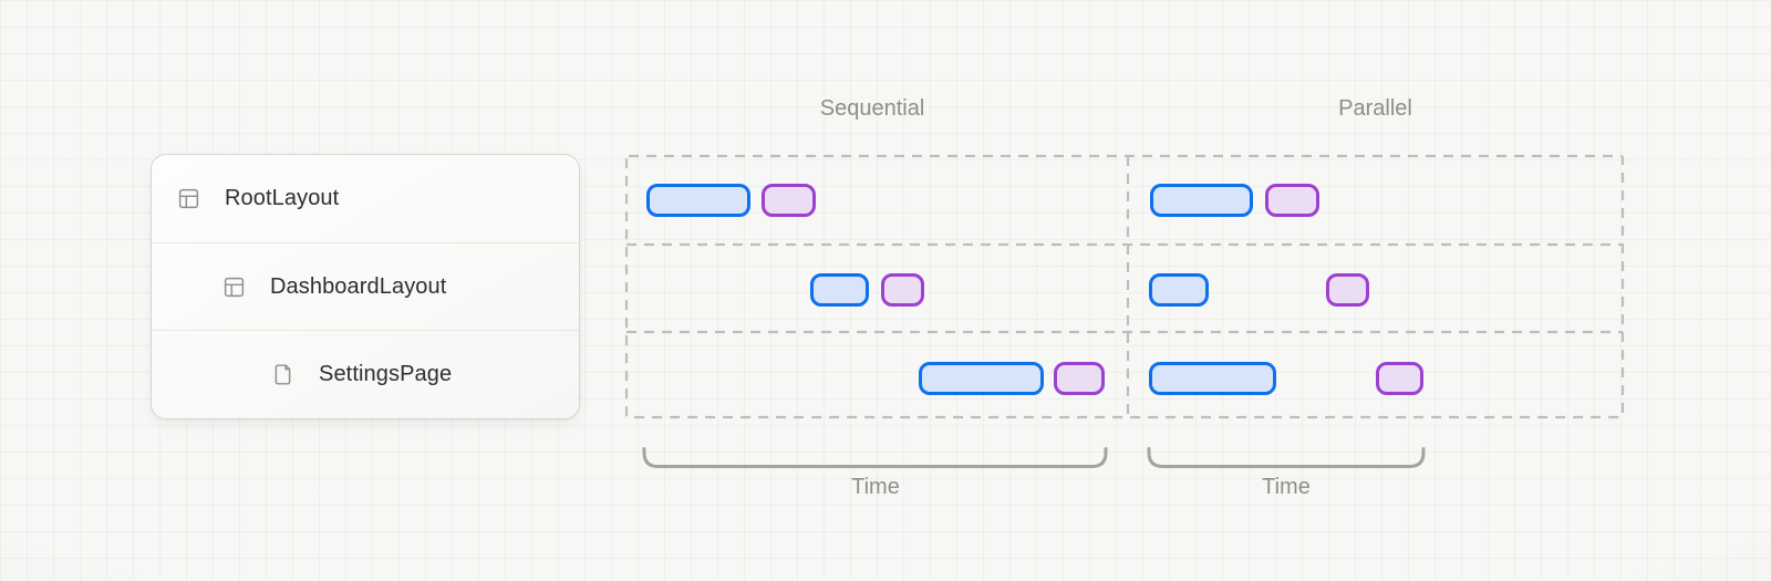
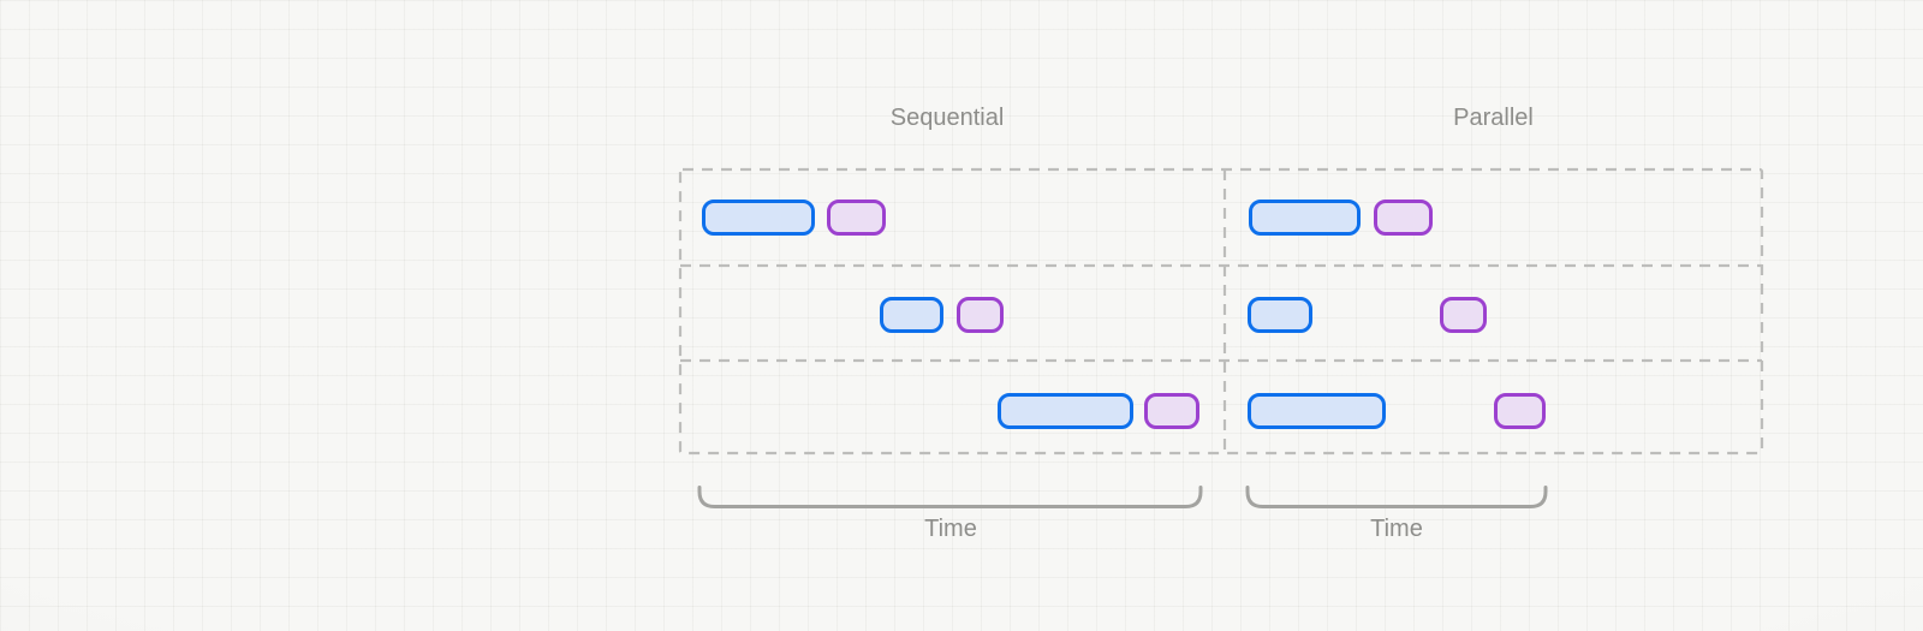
- RootLayout
- DashboardLayout
- SettingsPage
